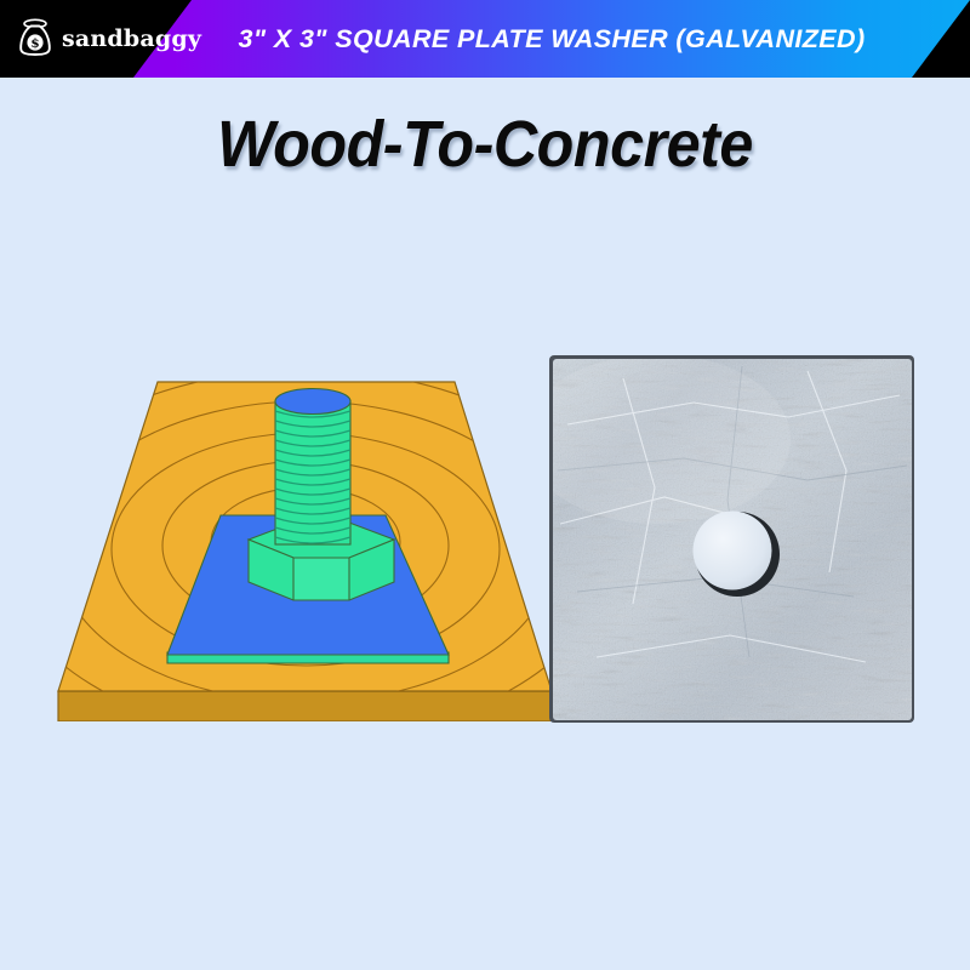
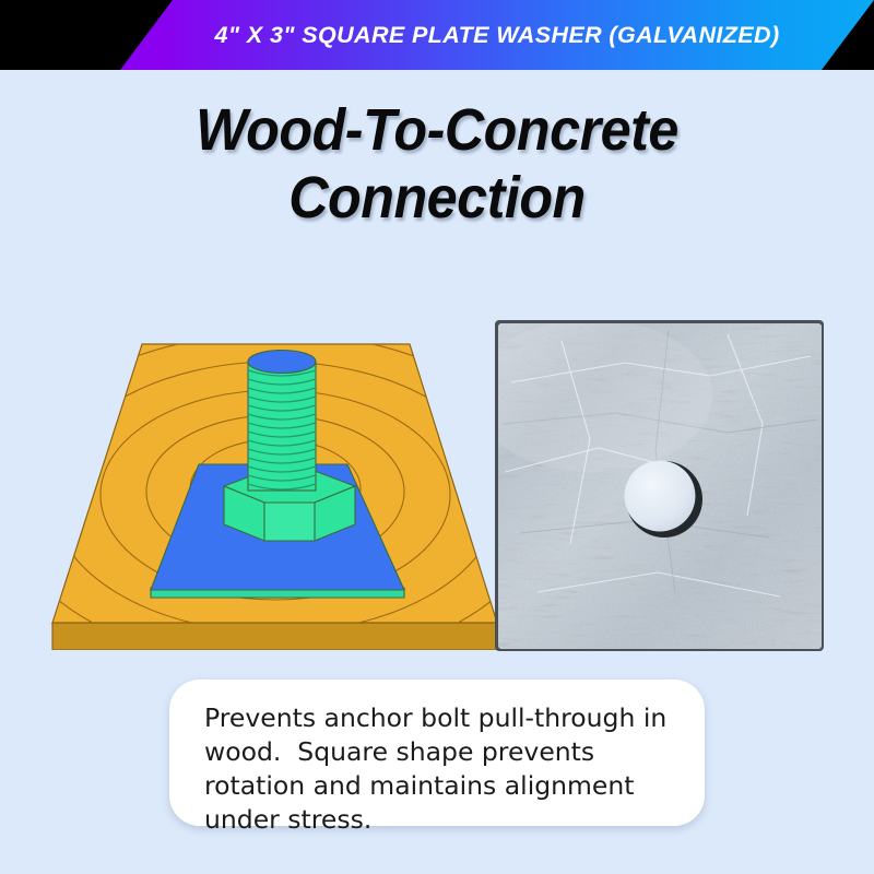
- $
- sandbaggy
- 3" X 3" SQUARE PLATE WASHER (GALVANIZED)
+ 4" X 3" SQUARE PLATE WASHER (GALVANIZED)
  Wood-To-Concrete
+ Connection
+ Prevents anchor bolt pull-through in wood. Square shape prevents rotation and maintains alignment under stress.
